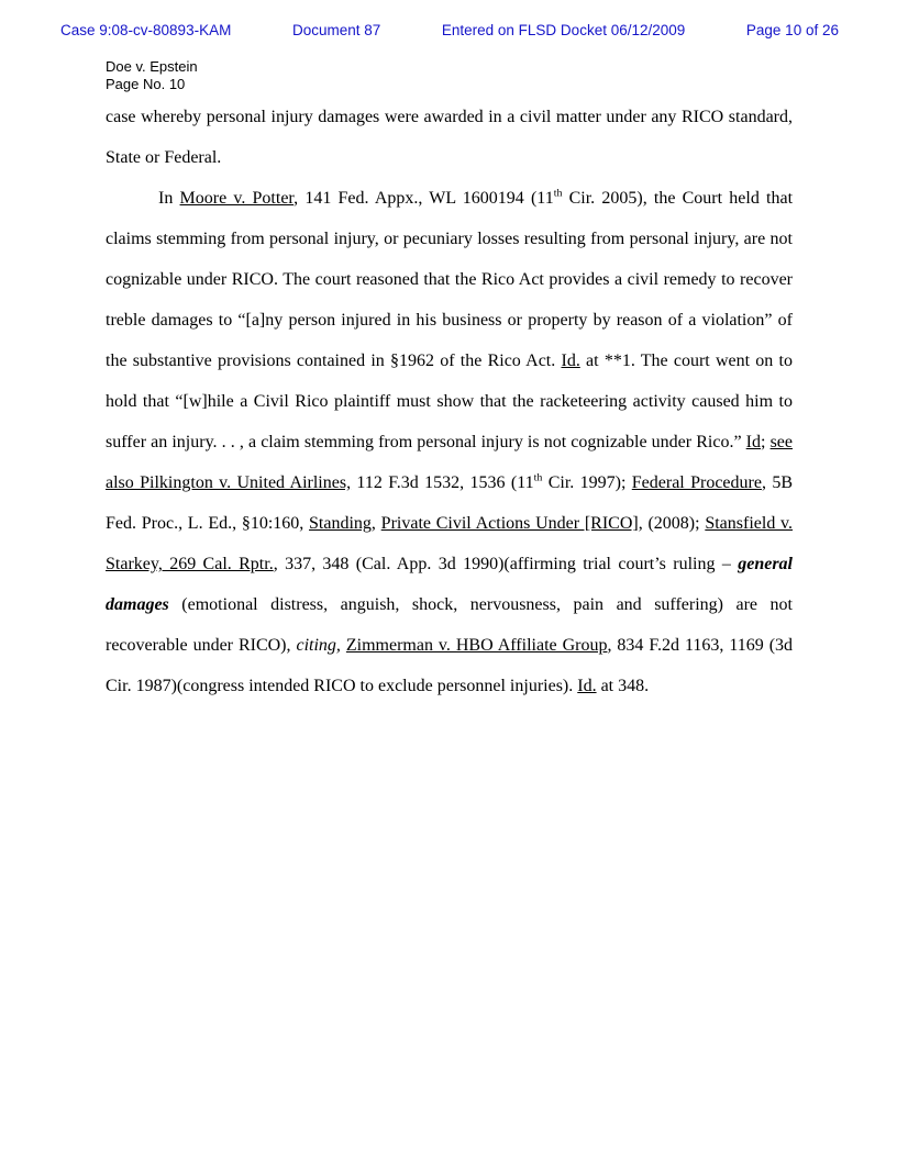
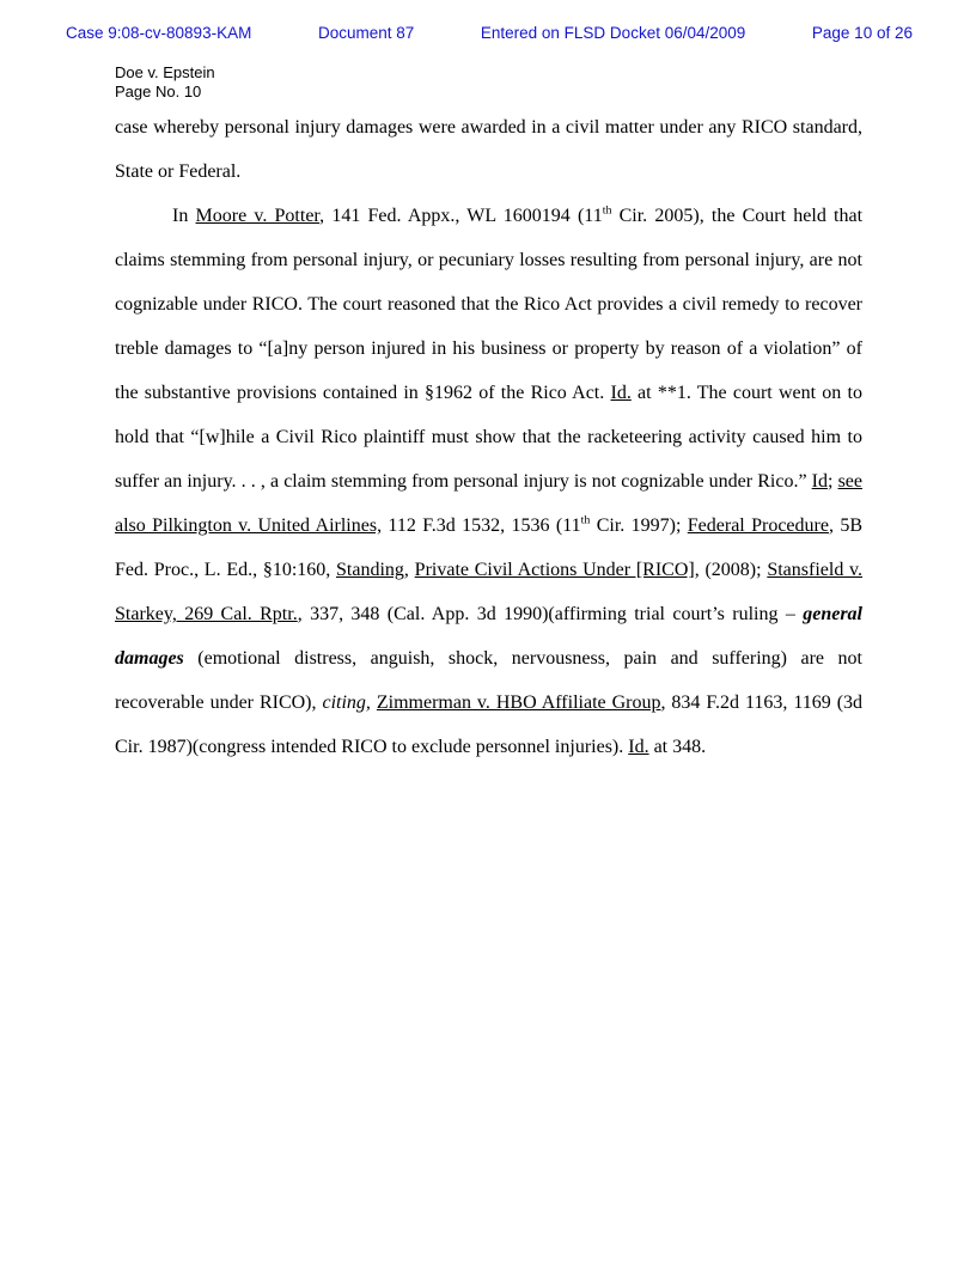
  Case 9:08-cv-80893-KAM
  Document 87
- Entered on FLSD Docket 06/12/2009
+ Entered on FLSD Docket 06/04/2009
  Page 10 of 26
  Doe v. Epstein
  Page No. 10
  case whereby personal injury damages were awarded in a civil matter under any RICO standard, State or Federal.
  In Moore v. Potter, 141 Fed. Appx., WL 1600194 (11th Cir. 2005), the Court held that claims stemming from personal injury, or pecuniary losses resulting from personal injury, are not cognizable under RICO. The court reasoned that the Rico Act provides a civil remedy to recover treble damages to “[a]ny person injured in his business or property by reason of a violation” of the substantive provisions contained in §1962 of the Rico Act. Id. at **1. The court went on to hold that “[w]hile a Civil Rico plaintiff must show that the racketeering activity caused him to suffer an injury. . . , a claim stemming from personal injury is not cognizable under Rico.” Id; see also Pilkington v. United Airlines, 112 F.3d 1532, 1536 (11th Cir. 1997); Federal Procedure, 5B Fed. Proc., L. Ed., §10:160, Standing, Private Civil Actions Under [RICO], (2008); Stansfield v. Starkey, 269 Cal. Rptr., 337, 348 (Cal. App. 3d 1990)(affirming trial court’s ruling – general damages (emotional distress, anguish, shock, nervousness, pain and suffering) are not recoverable under RICO), citing, Zimmerman v. HBO Affiliate Group, 834 F.2d 1163, 1169 (3d Cir. 1987)(congress intended RICO to exclude personnel injuries). Id. at 348.
